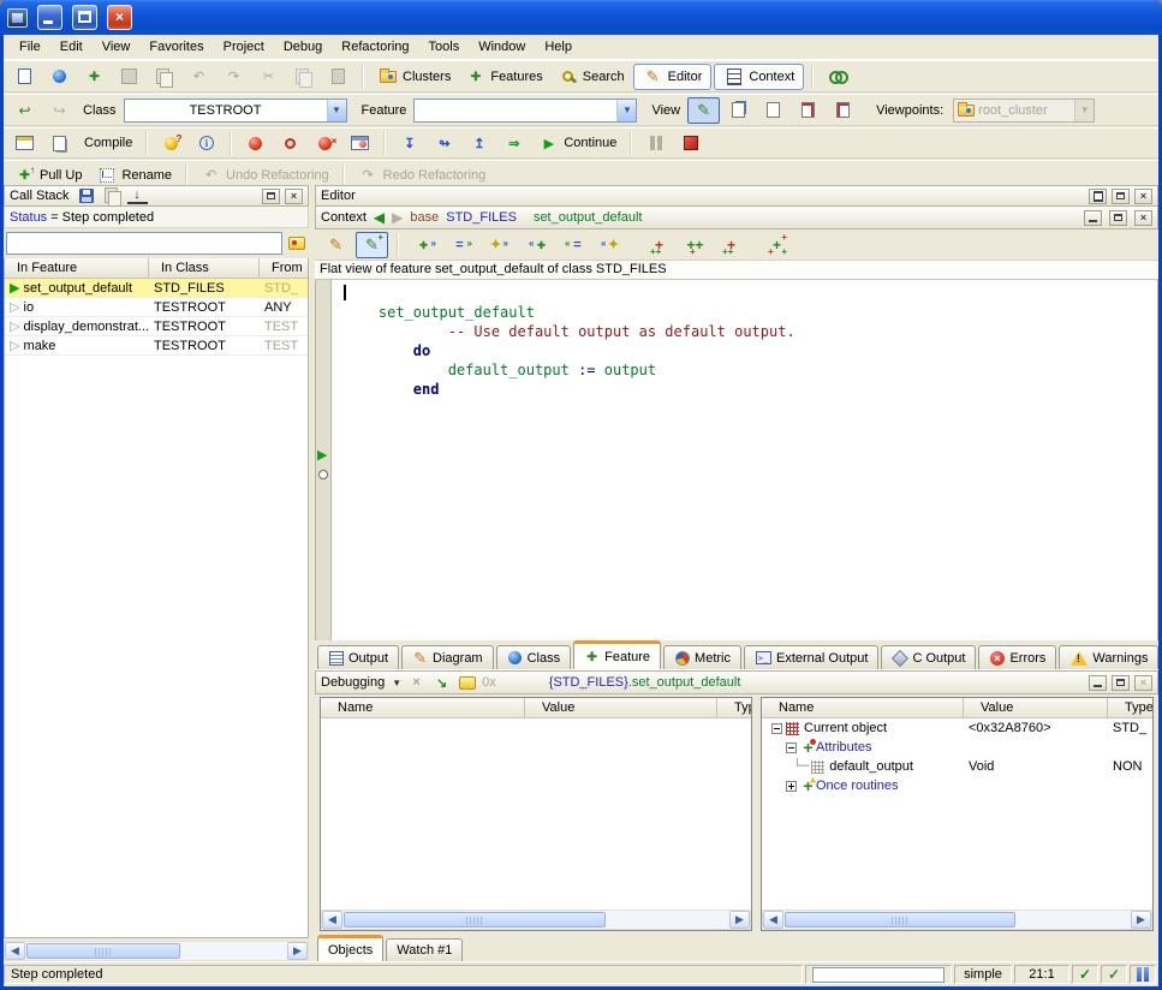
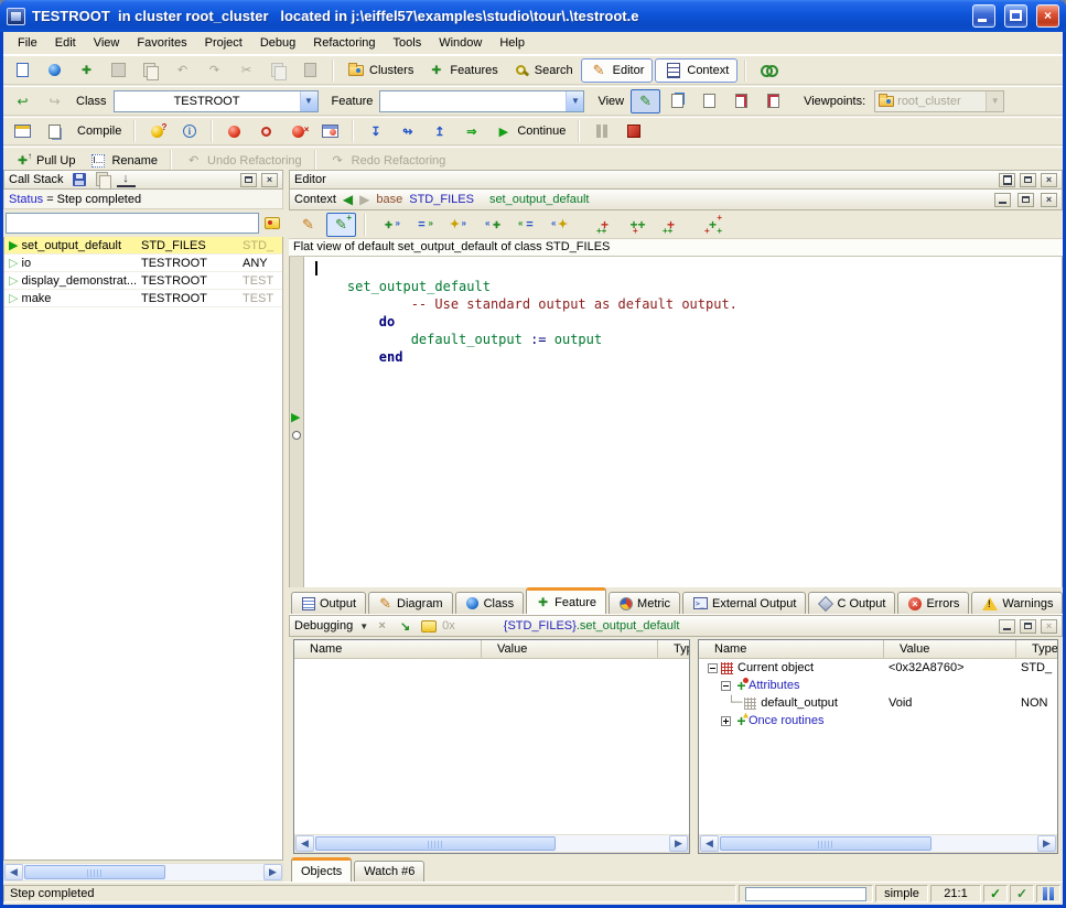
+ TESTROOT in cluster root_cluster located in j:\eiffel57\examples\studio\tour\.\testroot.e
  ×
  File
  Edit
  View
  Favorites
  Project
  Debug
  Refactoring
  Tools
  Window
  Help
  +
  ↶
  ↷
  ✂
  Clusters
  +
  Features
  Search
  ✎
  Editor
  Context
  ↩
  ↪
  Class
  TESTROOT
  ▼
  Feature
  ▼
  View
  ✎
  Viewpoints:
  root_cluster
  ▼
  Compile
  ?
  i
  ×
  ↧
  ↬
  ↥
  ⇒
  ▶
  Continue
  +
  ↑
  Pull Up
  I...
  Rename
  ↶
  Undo Refactoring
  ↷
  Redo Refactoring
  Call Stack
  ↓
  ×
  Status
  = Step completed
- In Feature
- In Class
- From
  ▶ set_output_default
  STD_FILES
  STD_
  ▷ io
  TESTROOT
  ANY
  ▷ display_demonstrat...
  TESTROOT
  TEST
  ▷ make
  TESTROOT
  TEST
  ◀
  ▶
  Editor
  ×
  Context
  ◀
  ▶
  base
  STD_FILES
  set_output_default
  ×
  ✎
  ✎
  +
  +
  »
  =
  »
  ✦
  »
  +
  «
  =
  «
  ✦
  «
  +
  ++
  ++
  +
  +
  ++
  +
  +
  +
  +
- Flat view of feature set_output_default of class STD_FILES
+ Flat view of default set_output_default of class STD_FILES
  ▶
- set_output_default -- Use default output as default output. do default_output := output end
+ set_output_default -- Use standard output as default output. do default_output := output end
  Output
  ✎
  Diagram
  Class
  +
  Feature
  Metric
  >_
  External Output
  C Output
  ×
  Errors
  Warnings
  Debugging
  ▼
  ×
  ↘
  0x
  {STD_FILES}.set_output_default
  ×
  Name
  Value
  ◀
  ▶
  Name
  Value
  Type
  Current object
  <0x32A8760>
  STD_
  +
  Attributes
  └─
  default_output
  Void
  NON
  +
  Once routines
  ◀
  ▶
  Objects
- Watch #1
+ Watch #6
  Step completed
  simple
  21:1
  ✓
  ✓
